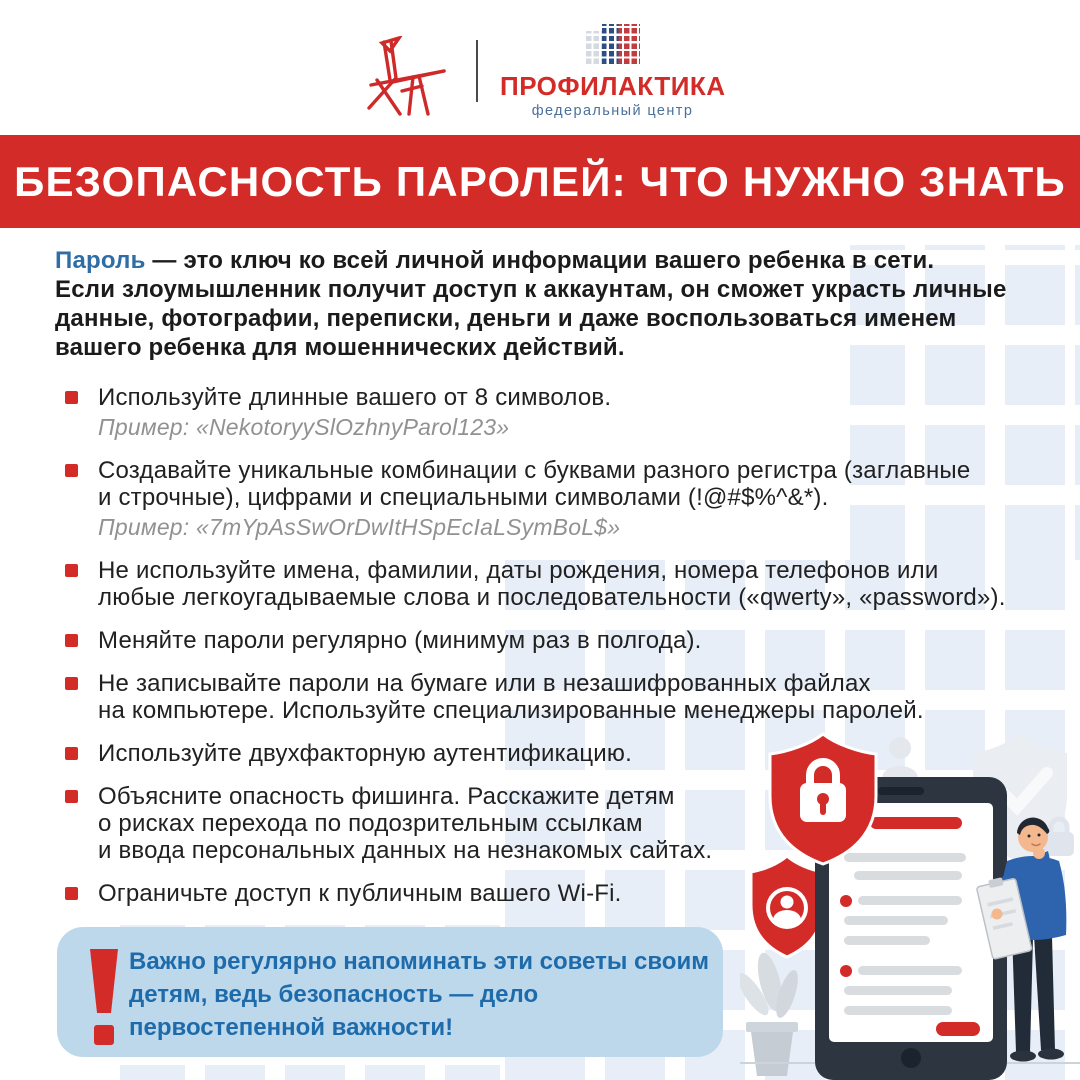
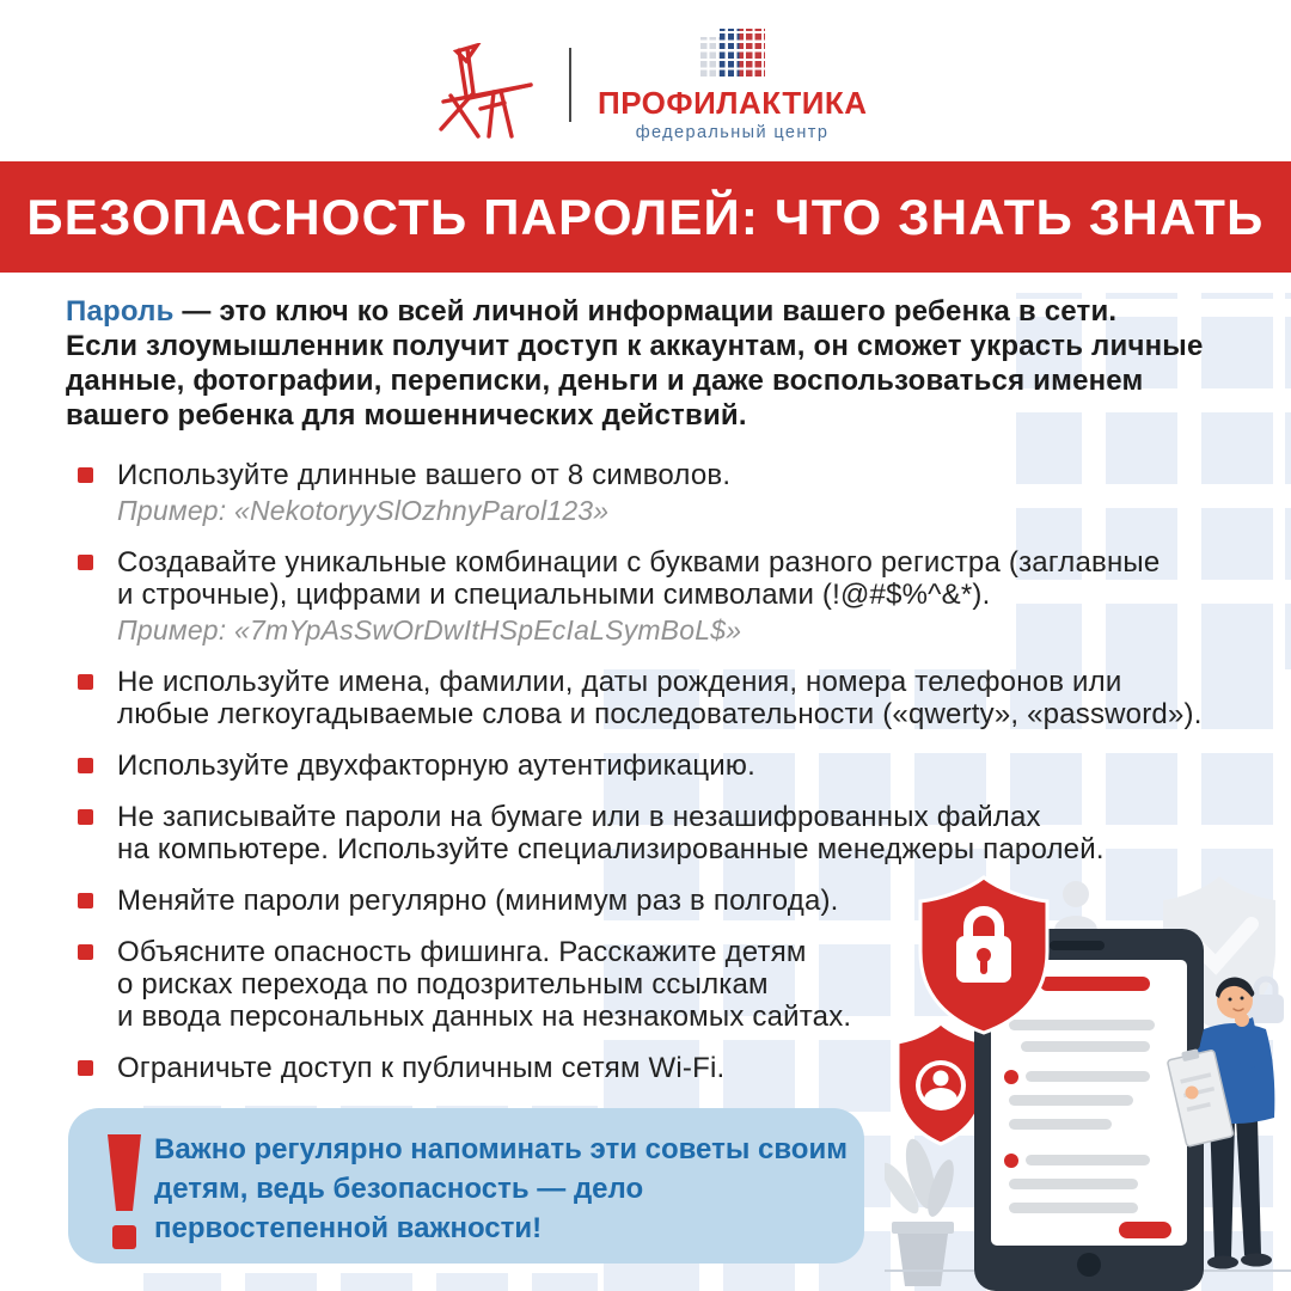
  ПРОФИЛАКТИКА
  федеральный центр
- БЕЗОПАСНОСТЬ ПАРОЛЕЙ: ЧТО НУЖНО ЗНАТЬ
+ БЕЗОПАСНОСТЬ ПАРОЛЕЙ: ЧТО ЗНАТЬ ЗНАТЬ
  Пароль — это ключ ко всей личной информации вашего ребенка в сети.
  Если злоумышленник получит доступ к аккаунтам, он сможет украсть личные
  данные, фотографии, переписки, деньги и даже воспользоваться именем
  вашего ребенка для мошеннических действий.
  Используйте длинные вашего от 8 символов.
  Пример: «NekotoryySlOzhnyParol123»
  Создавайте уникальные комбинации с буквами разного регистра (заглавные
  и строчные), цифрами и специальными символами (!@#$%^&*).
  Пример: «7mYpAsSwOrDwItHSpEcIaLSymBoL$»
  Не используйте имена, фамилии, даты рождения, номера телефонов или
  любые легкоугадываемые слова и последовательности («qwerty», «password»).
- Меняйте пароли регулярно (минимум раз в полгода).
+ Используйте двухфакторную аутентификацию.
  Не записывайте пароли на бумаге или в незашифрованных файлах
  на компьютере. Используйте специализированные менеджеры паролей.
- Используйте двухфакторную аутентификацию.
+ Меняйте пароли регулярно (минимум раз в полгода).
  Объясните опасность фишинга. Расскажите детям
  о рисках перехода по подозрительным ссылкам
  и ввода персональных данных на незнакомых сайтах.
- Ограничьте доступ к публичным вашего Wi-Fi.
+ Ограничьте доступ к публичным сетям Wi-Fi.
  Важно регулярно напоминать эти советы своим
  детям, ведь безопасность — дело
  первостепенной важности!
